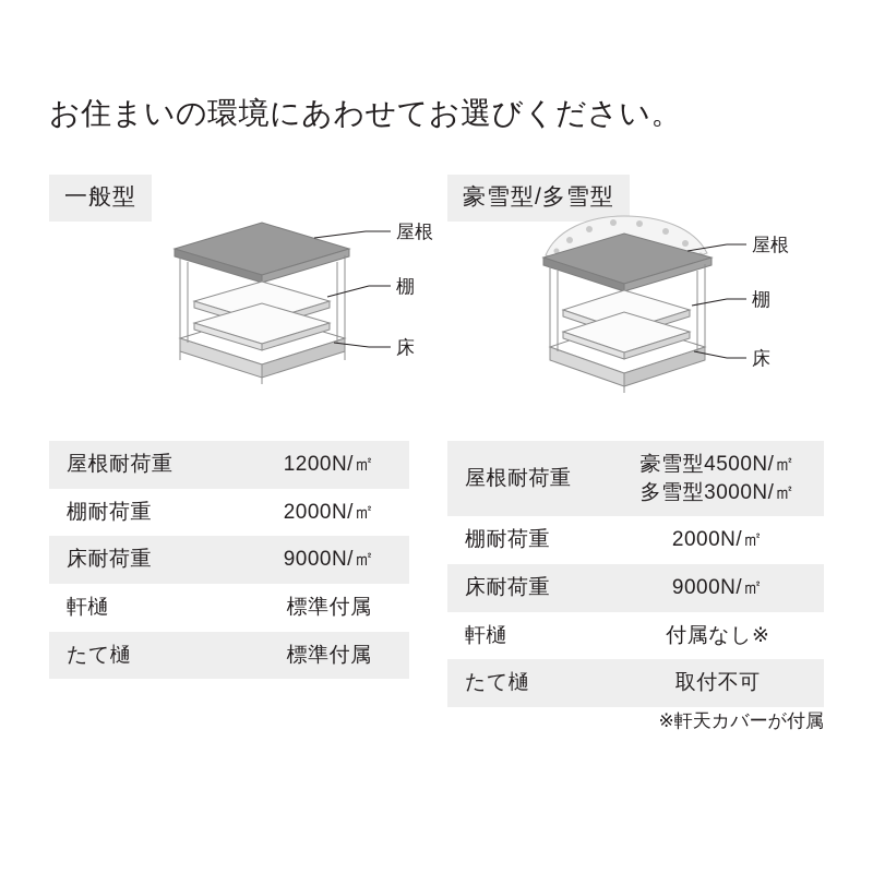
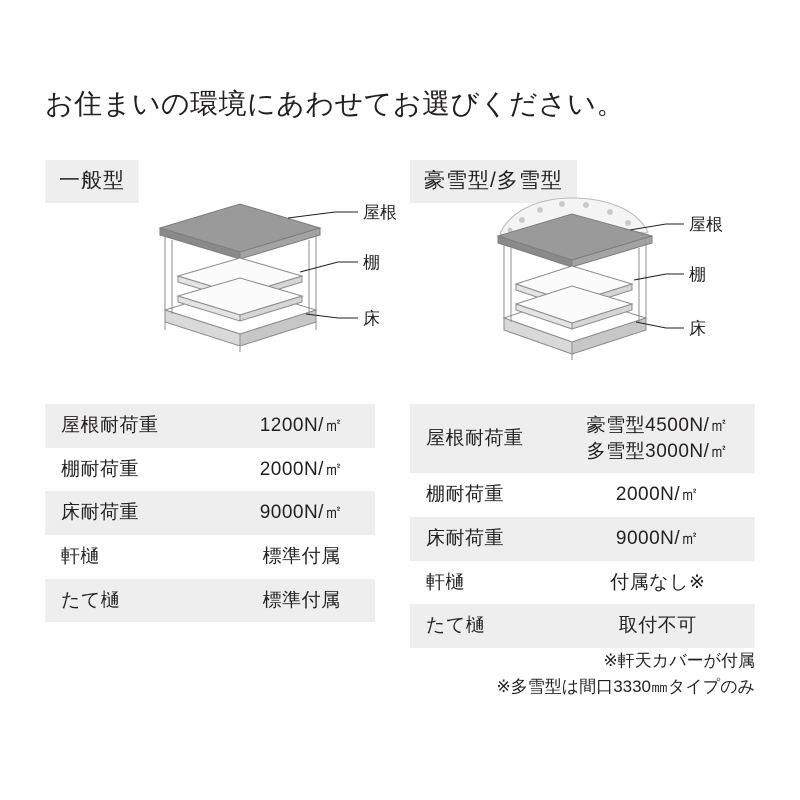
  お住まいの環境にあわせてお選びください。
  一般型
  屋根
  棚
  床
  屋根耐荷重	1200N/㎡
  棚耐荷重	2000N/㎡
  床耐荷重	9000N/㎡
  軒樋	標準付属
  たて樋	標準付属
  豪雪型/多雪型
  屋根
  棚
  床
  屋根耐荷重	豪雪型4500N/㎡ 多雪型3000N/㎡
  棚耐荷重	2000N/㎡
  床耐荷重	9000N/㎡
  軒樋	付属なし※
  たて樋	取付不可
  ※軒天カバーが付属
+ ※多雪型は間口3330㎜タイプのみ
